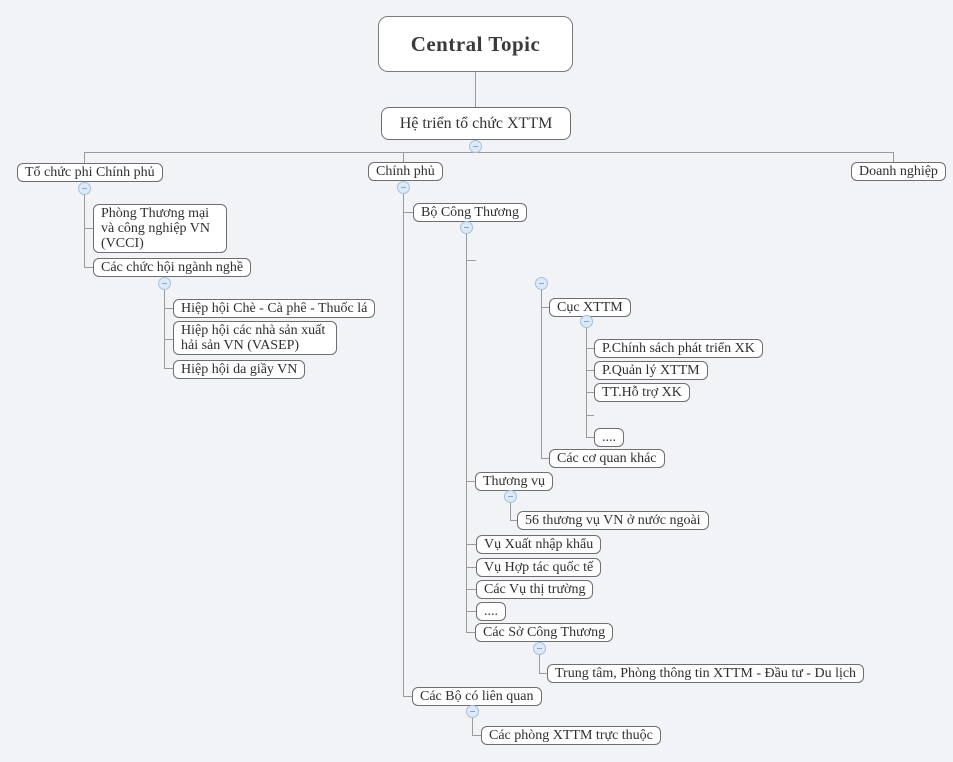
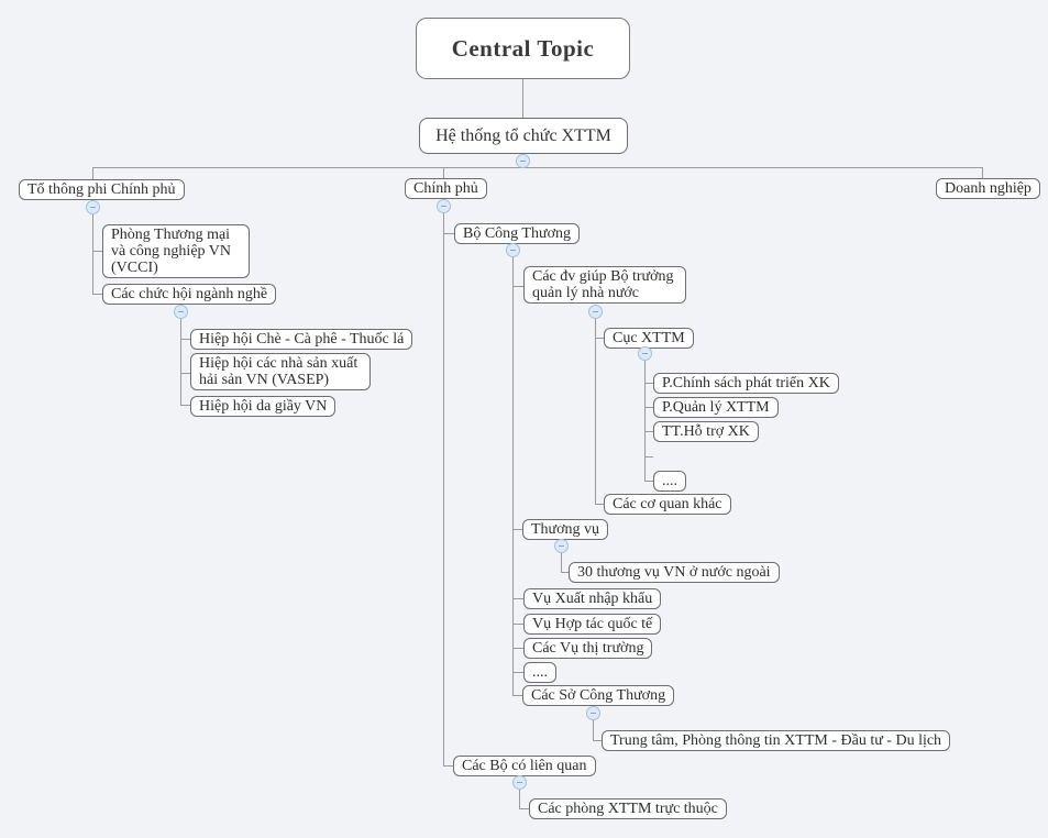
  Central Topic
- Hệ triển tổ chức XTTM
+ Hệ thống tổ chức XTTM
- Tổ chức phi Chính phủ
+ Tổ thông phi Chính phủ
  Phòng Thương mại và công nghiệp VN (VCCI)
  Các chức hội ngành nghề
  Hiệp hội Chè - Cà phê - Thuốc lá
  Hiệp hội các nhà sản xuất hải sản VN (VASEP)
  Hiệp hội da giầy VN
  Chính phủ
  Bộ Công Thương
+ Các đv giúp Bộ trưởng quản lý nhà nước
  Cục XTTM
  P.Chính sách phát triển XK
  P.Quản lý XTTM
  TT.Hỗ trợ XK
  ....
  Các cơ quan khác
  Thương vụ
- 56 thương vụ VN ở nước ngoài
+ 30 thương vụ VN ở nước ngoài
  Vụ Xuất nhập khẩu
  Vụ Hợp tác quốc tế
  Các Vụ thị trường
  ....
  Các Sở Công Thương
  Trung tâm, Phòng thông tin XTTM - Đầu tư - Du lịch
  Các Bộ có liên quan
  Các phòng XTTM trực thuộc
  Doanh nghiệp
